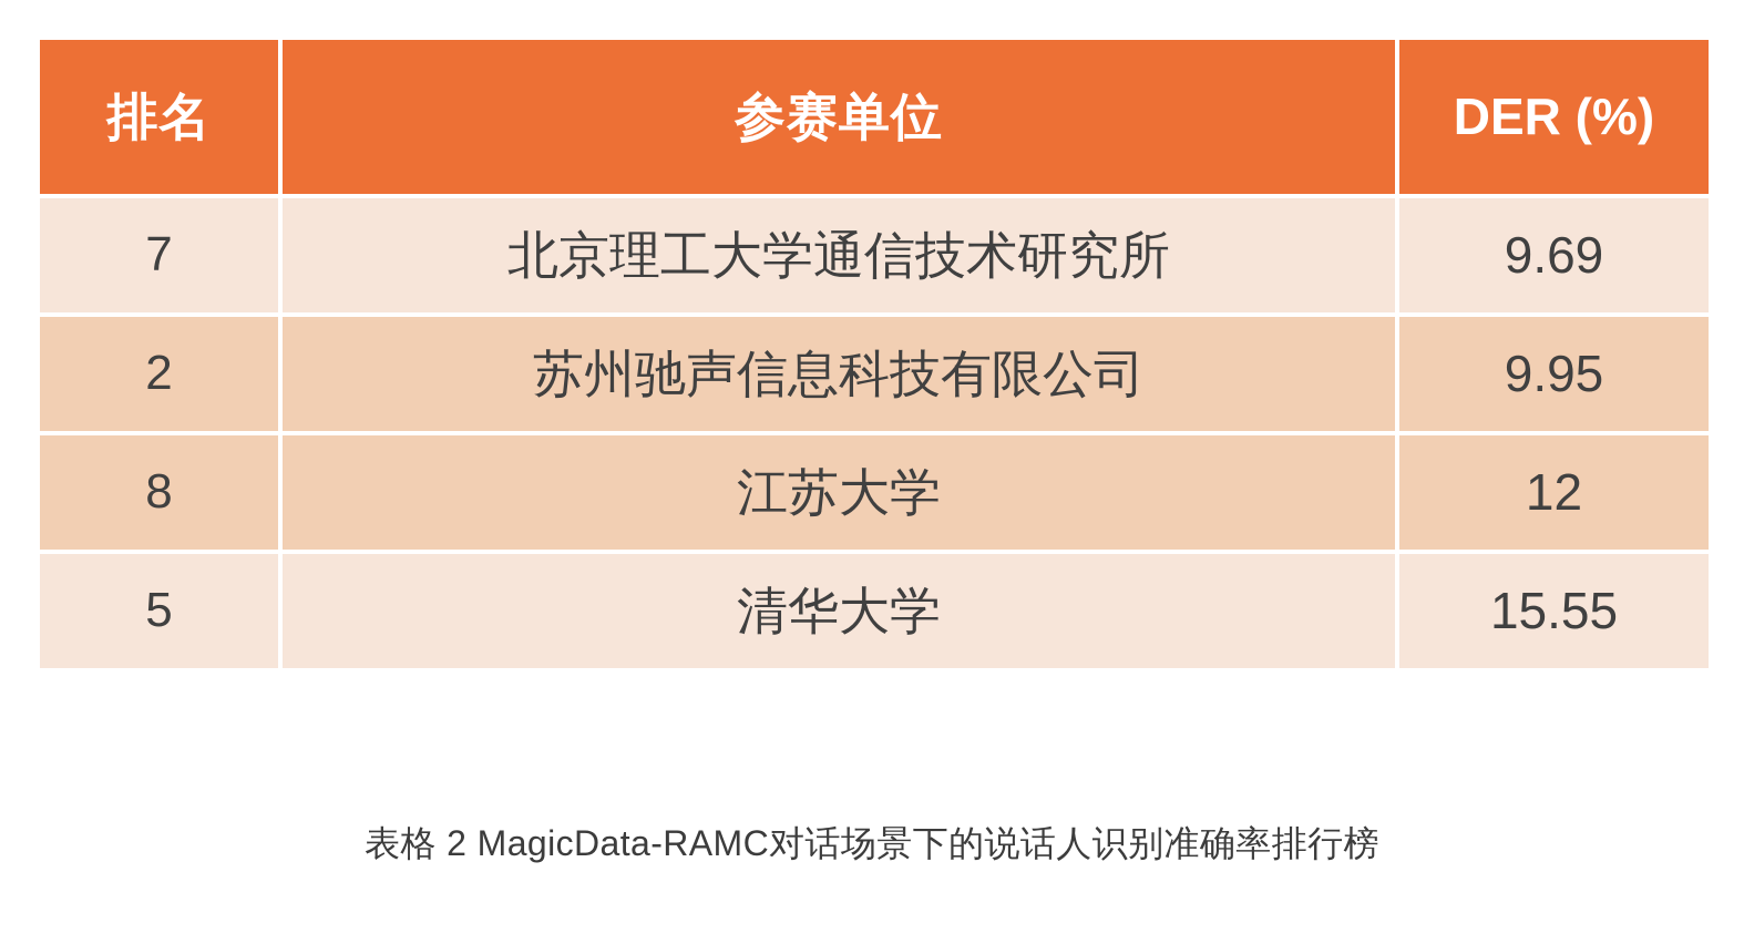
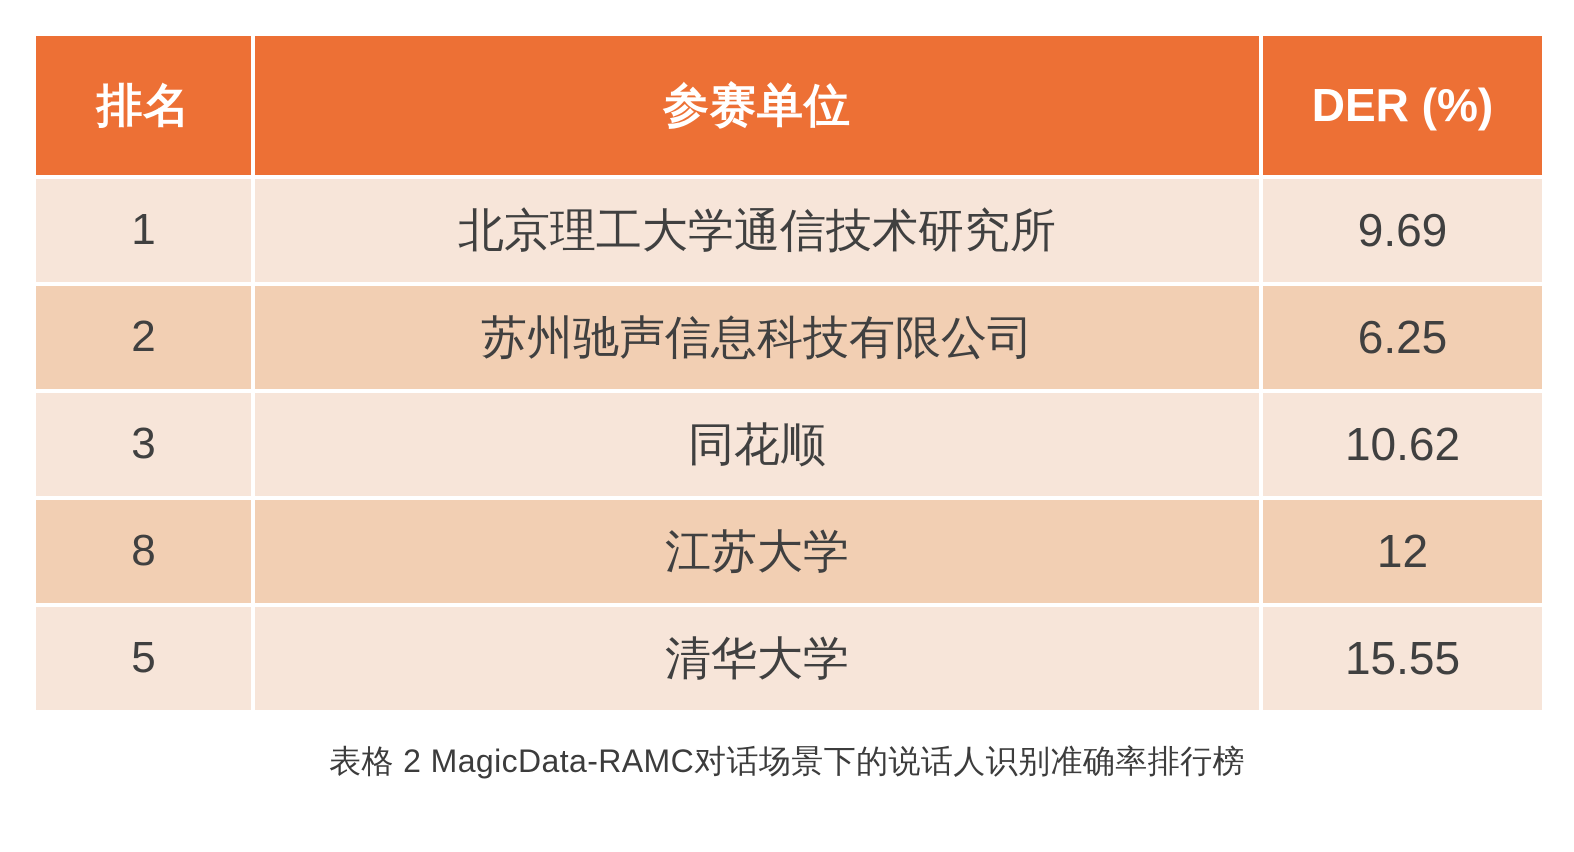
  排名	参赛单位	DER (%)
- 7	北京理工大学通信技术研究所	9.69
+ 1	北京理工大学通信技术研究所	9.69
- 2	苏州驰声信息科技有限公司	9.95
+ 2	苏州驰声信息科技有限公司	6.25
+ 3	同花顺	10.62
  8	江苏大学	12
  5	清华大学	15.55
  表格 2 MagicData-RAMC对话场景下的说话人识别准确率排行榜
